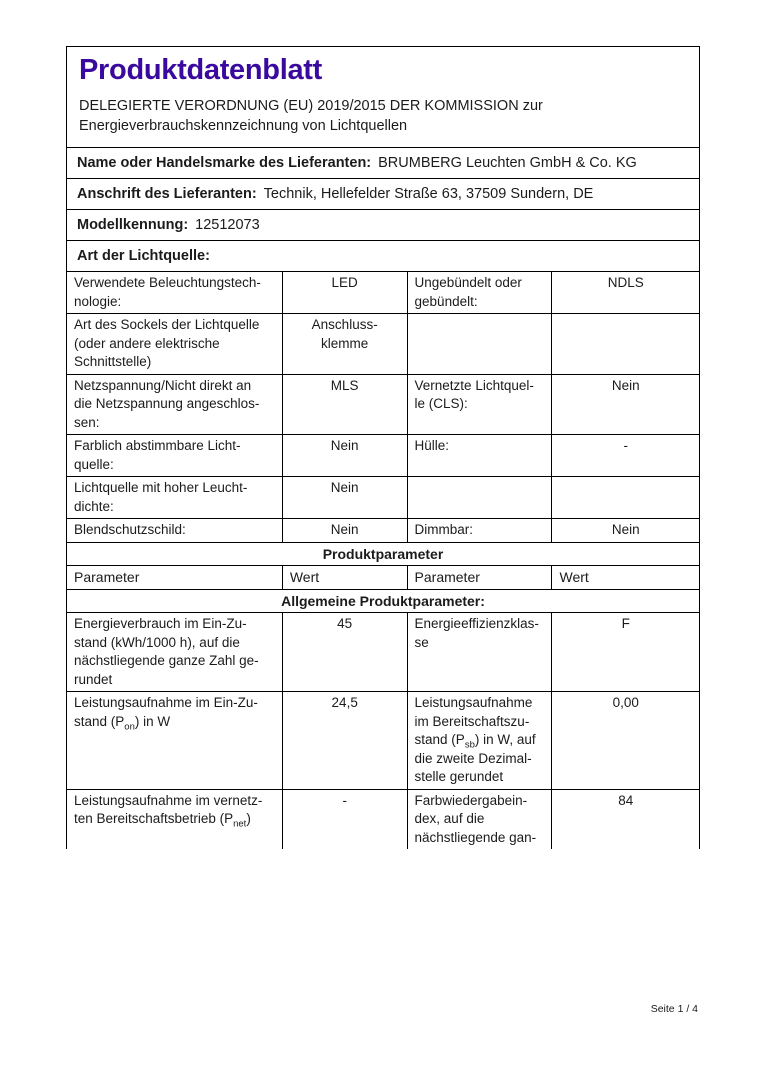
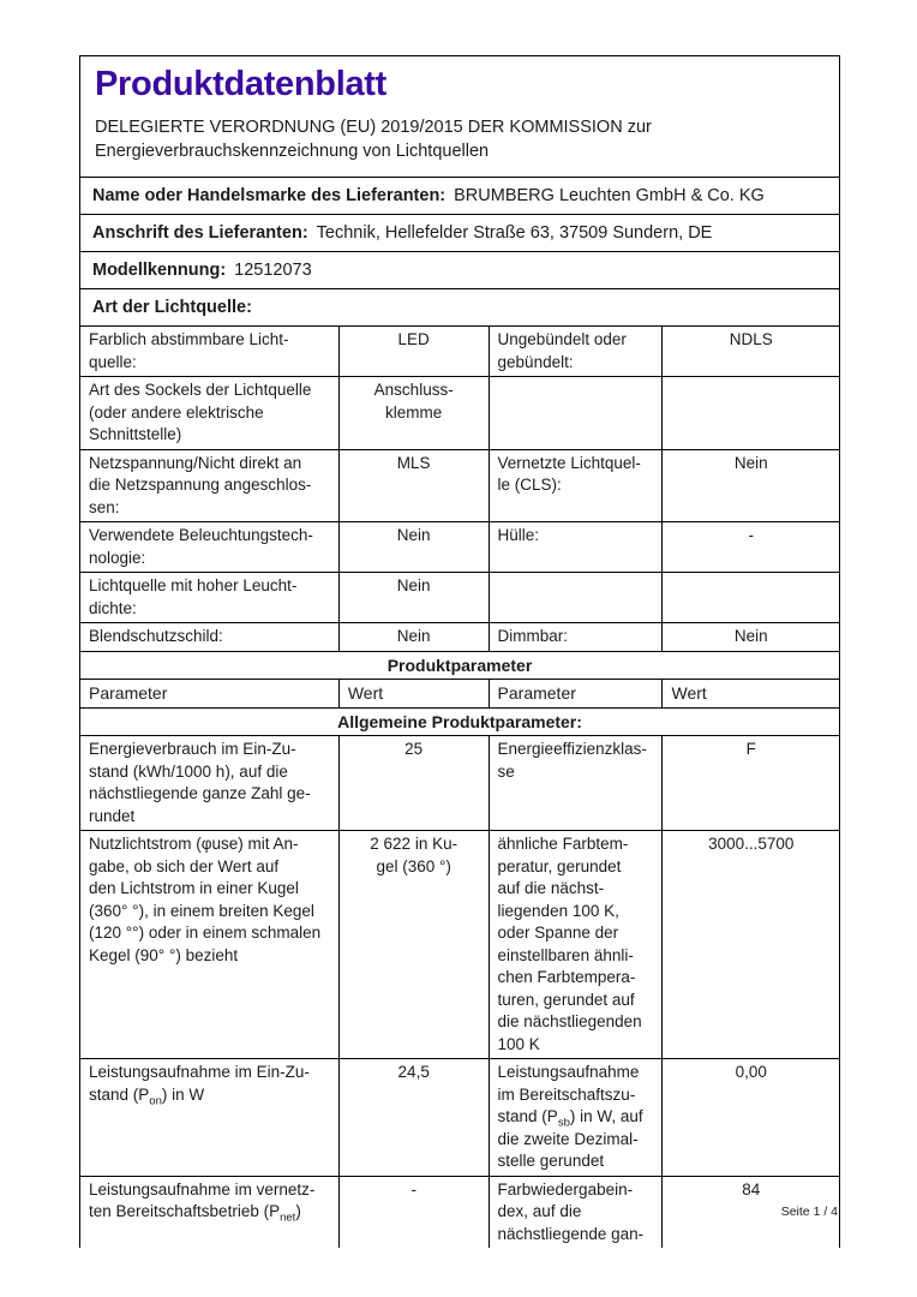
  Produktdatenblatt
  DELEGIERTE VERORDNUNG (EU) 2019/2015 DER KOMMISSION zur
  Energieverbrauchskennzeichnung von Lichtquellen
  Name oder Handelsmarke des Lieferanten: BRUMBERG Leuchten GmbH & Co. KG
  Anschrift des Lieferanten: Technik, Hellefelder Straße 63, 37509 Sundern, DE
  Modellkennung: 12512073
  Art der Lichtquelle:
- Verwendete Beleuchtungstech- nologie:	LED	Ungebündelt oder gebündelt:	NDLS
+ Farblich abstimmbare Licht- quelle:	LED	Ungebündelt oder gebündelt:	NDLS
  Art des Sockels der Lichtquelle (oder andere elektrische Schnittstelle)	Anschluss- klemme
  Netzspannung/Nicht direkt an die Netzspannung angeschlos- sen:	MLS	Vernetzte Lichtquel- le (CLS):	Nein
- Farblich abstimmbare Licht- quelle:	Nein	Hülle:	-
+ Verwendete Beleuchtungstech- nologie:	Nein	Hülle:	-
  Lichtquelle mit hoher Leucht- dichte:	Nein
  Blendschutzschild:	Nein	Dimmbar:	Nein
  Produktparameter
  Parameter	Wert	Parameter	Wert
  Allgemeine Produktparameter:
- Energieverbrauch im Ein-Zu- stand (kWh/1000 h), auf die nächstliegende ganze Zahl ge- rundet	45	Energieeffizienzklas- se	F
+ Energieverbrauch im Ein-Zu- stand (kWh/1000 h), auf die nächstliegende ganze Zahl ge- rundet	25	Energieeffizienzklas- se	F
+ Nutzlichtstrom (φuse) mit An- gabe, ob sich der Wert auf den Lichtstrom in einer Kugel (360° °), in einem breiten Kegel (120 °°) oder in einem schmalen Kegel (90° °) bezieht	2 622 in Ku- gel (360 °)	ähnliche Farbtem- peratur, gerundet auf die nächst- liegenden 100 K, oder Spanne der einstellbaren ähnli- chen Farbtempera- turen, gerundet auf die nächstliegenden 100 K	3000...5700
  Leistungsaufnahme im Ein-Zu- stand (Pon) in W	24,5	Leistungsaufnahme im Bereitschaftszu- stand (Psb) in W, auf die zweite Dezimal- stelle gerundet	0,00
  Leistungsaufnahme im vernetz- ten Bereitschaftsbetrieb (Pnet)	-	Farbwiedergabein- dex, auf die nächstliegende gan-	84
  Seite 1 / 4
